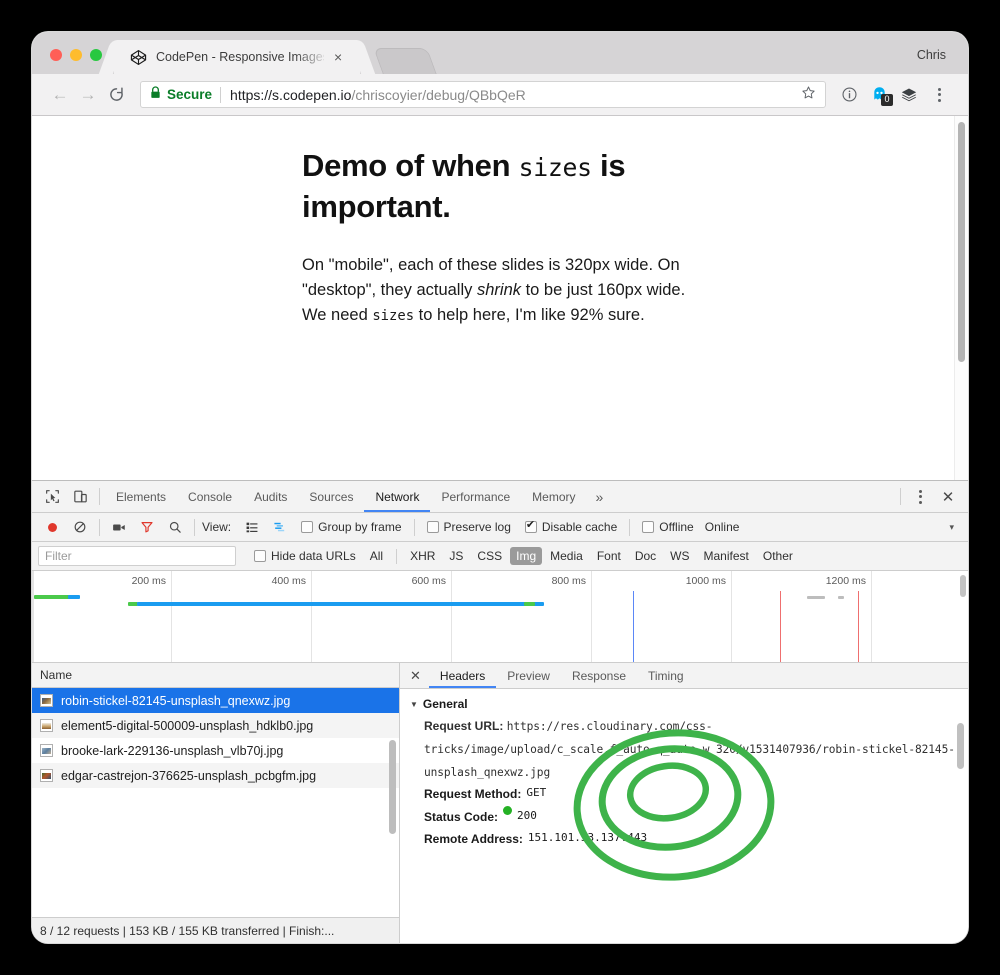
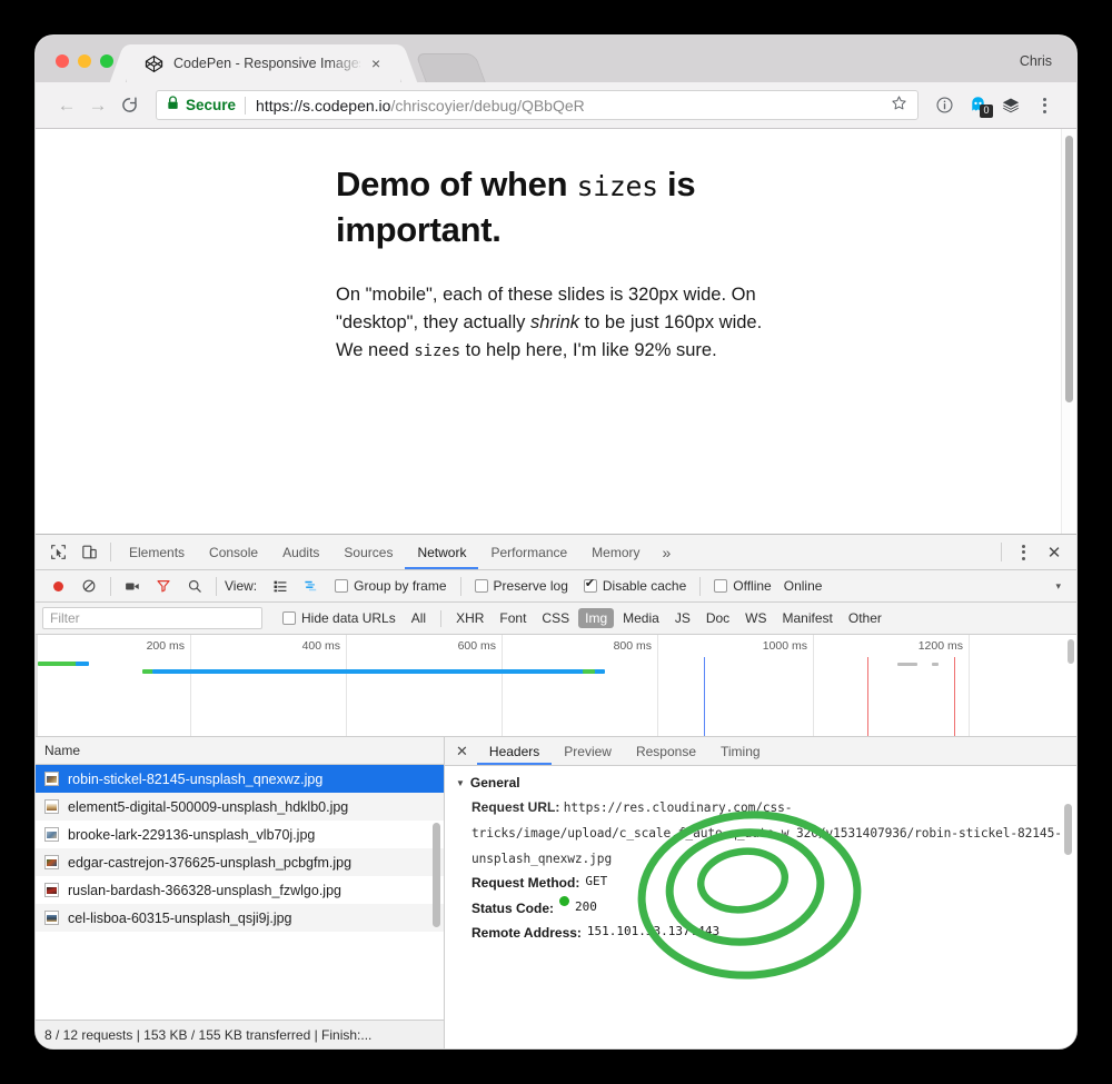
  CodePen - Responsive Image
  ×
  Chris
  ←
  →
  Secure
  https://s.codepen.io/chriscoyier/debug/QBbQeR
  0
  Demo of when sizes is important.
  On "mobile", each of these slides is 320px wide. On "desktop", they actually shrink to be just 160px wide. We need sizes to help here, I'm like 92% sure.
  Elements
  Console
  Audits
  Sources
  Network
  Performance
  Memory
  »
  ✕
  View:
  Group by frame
  Preserve log
  Disable cache
  Offline
  Online
  ▾
  Filter
  Hide data URLs
  All
  XHR
- JS
+ Font
  CSS
  Img
  Media
- Font
+ JS
  Doc
  WS
  Manifest
  Other
  200 ms
  400 ms
  600 ms
  800 ms
  1000 ms
  1200 ms
  Name
  robin-stickel-82145-unsplash_qnexwz.jpg
  element5-digital-500009-unsplash_hdklb0.jpg
  brooke-lark-229136-unsplash_vlb70j.jpg
  edgar-castrejon-376625-unsplash_pcbgfm.jpg
+ ruslan-bardash-366328-unsplash_fzwlgo.jpg
+ cel-lisboa-60315-unsplash_qsji9j.jpg
  8 / 12 requests | 153 KB / 155 KB transferred | Finish:...
  ✕
  Headers
  Preview
  Response
  Timing
  ▼
  General
  Request URL: https://res.cloudinary.com/css-tricks/image/upload/c_scale,autow_32v1531407936/robin-stickel-82145-unsplash_qnexwz.jpg
  Request Method:
  GET
  Status Code:
  200
  Remote Address:
  151.101.3.13743
